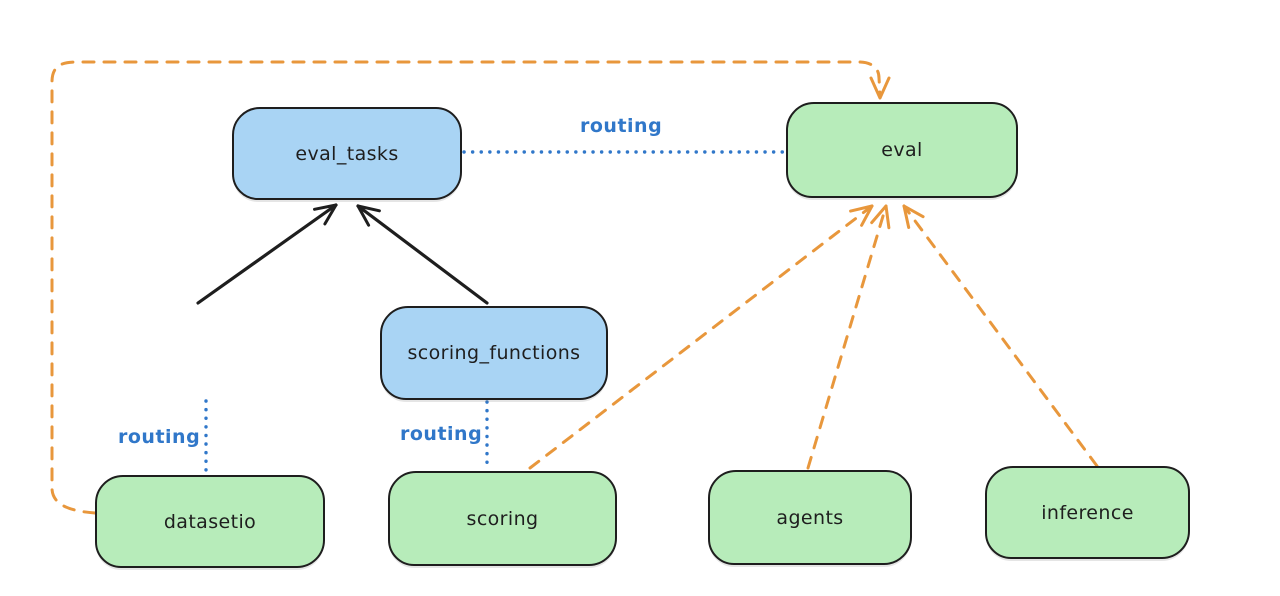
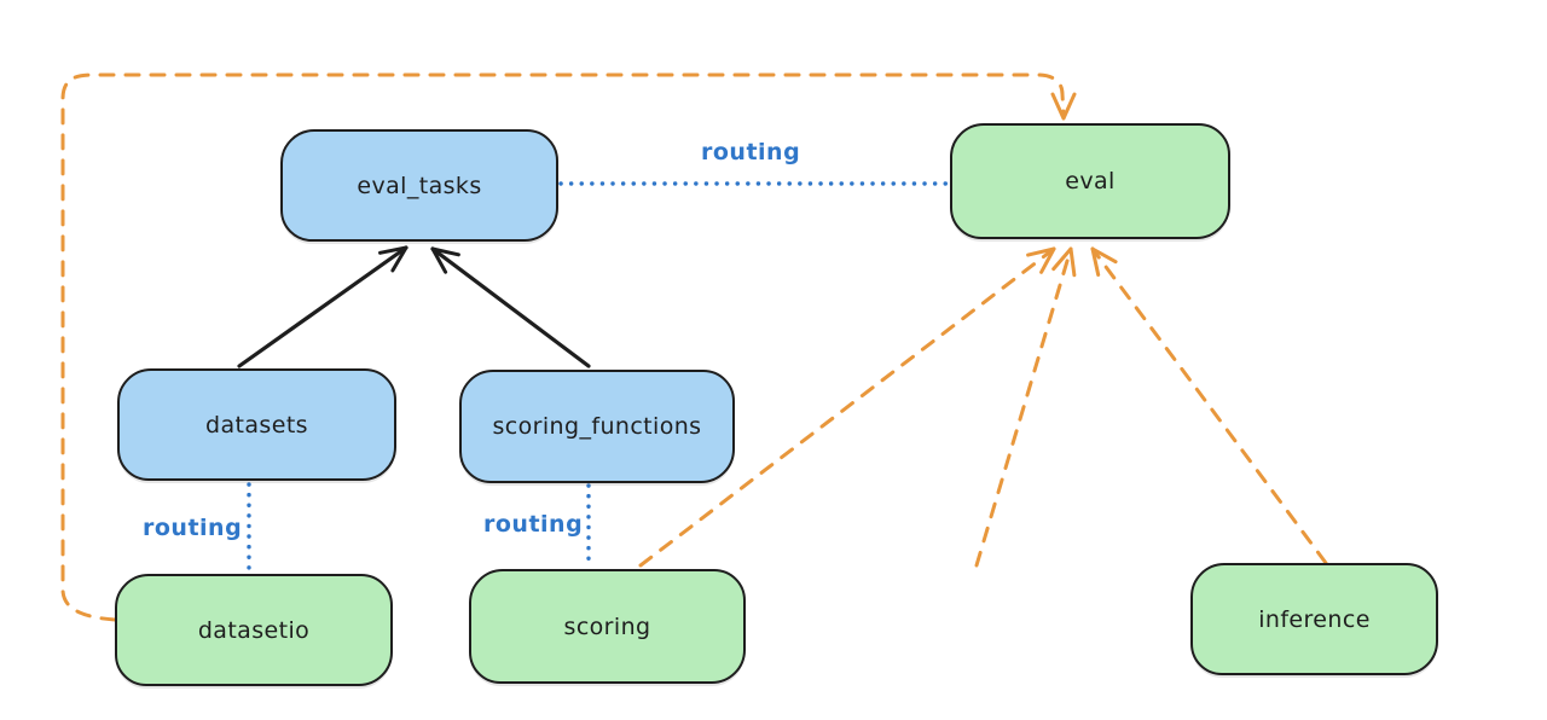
  eval_tasks
  eval
+ datasets
  scoring_functions
  datasetio
  scoring
- agents
  inference
  routing
  routing
  routing
